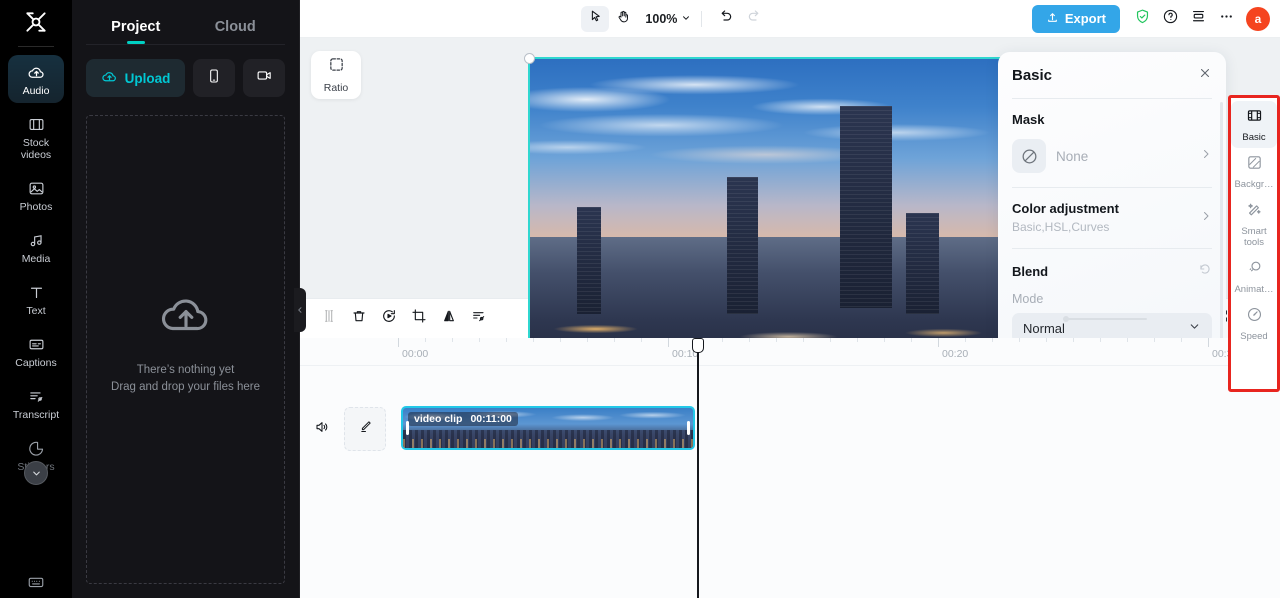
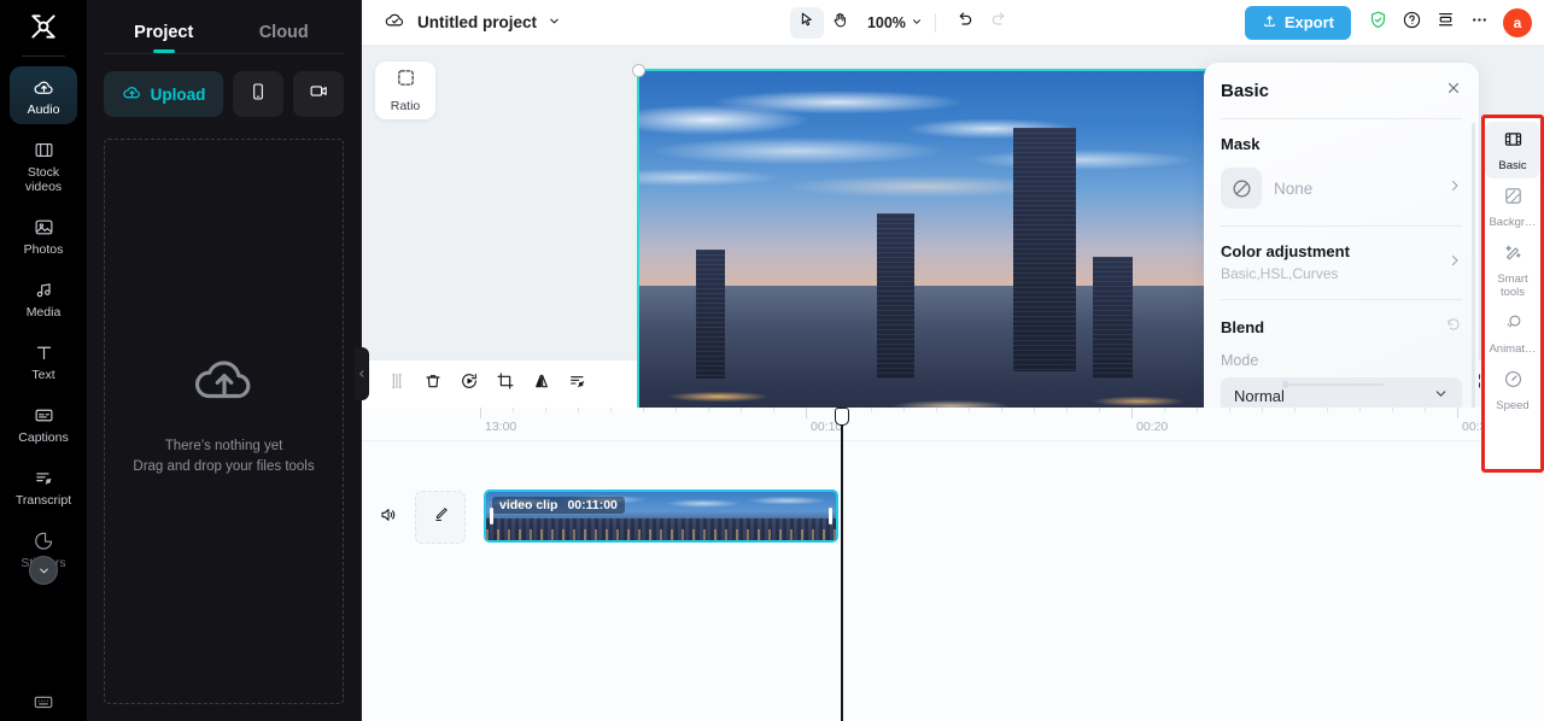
  Audio
  Stock
  videos
  Photos
  Media
  Text
  Captions
  Transcript
  Project
  Cloud
  Upload
  There’s nothing yet
- Drag and drop your files here
+ Drag and drop your files tools
+ Untitled project
  100%
  Export
  a
  Ratio
  Basic
  Mask
  None
  Color adjustment
  Basic,HSL,Curves
  Blend
  Mode
  Normal
  Basic
  Backgr…
  Smart
  tools
  Animat…
  Speed
- 00:00
+ 13:00
  00:10
  00:20
  video clip
  00:11:00
